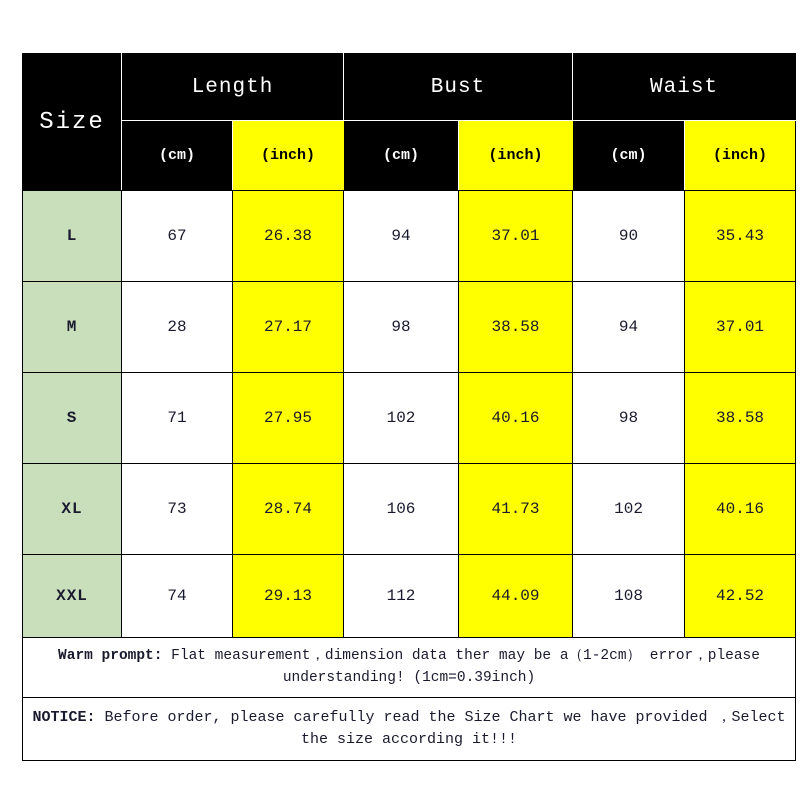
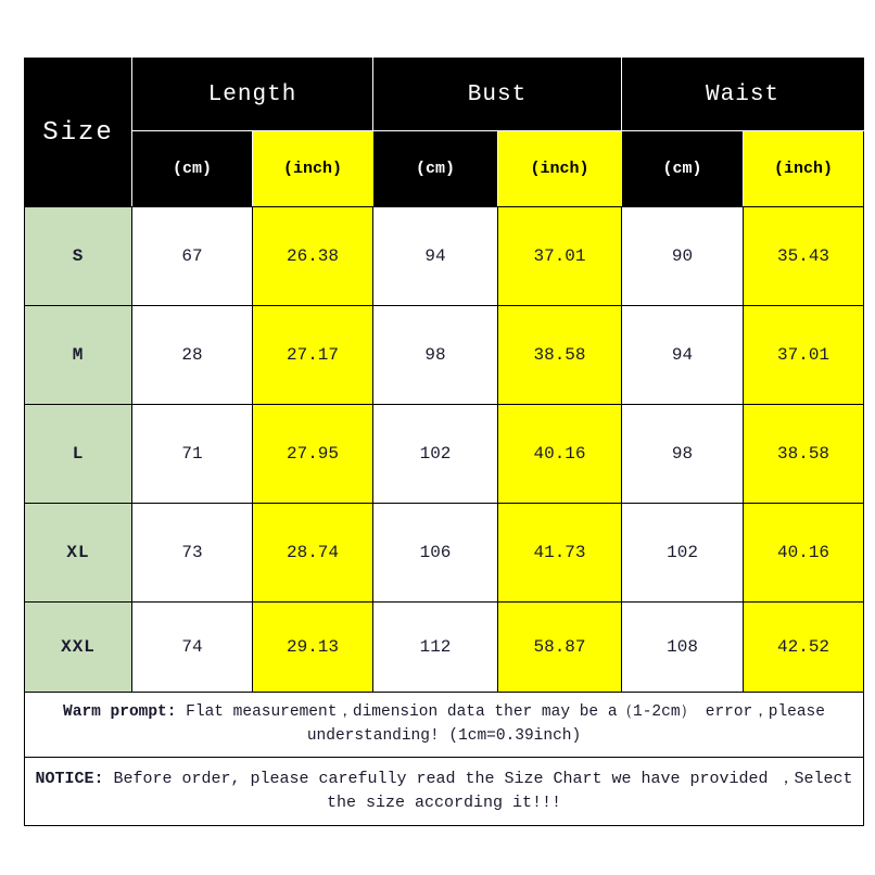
  Size	Length	Bust	Waist
  (cm)	(inch)	(cm)	(inch)	(cm)	(inch)
- L	67	26.38	94	37.01	90	35.43
+ S	67	26.38	94	37.01	90	35.43
  M	28	27.17	98	38.58	94	37.01
- S	71	27.95	102	40.16	98	38.58
+ L	71	27.95	102	40.16	98	38.58
  XL	73	28.74	106	41.73	102	40.16
- XXL	74	29.13	112	44.09	108	42.52
+ XXL	74	29.13	112	58.87	108	42.52
  Warm prompt: Flat measurement，dimension data ther may be a（1-2cm） error，please understanding! (1cm=0.39inch)
  NOTICE: Before order, please carefully read the Size Chart we have provided ，Select the size according it!!!
